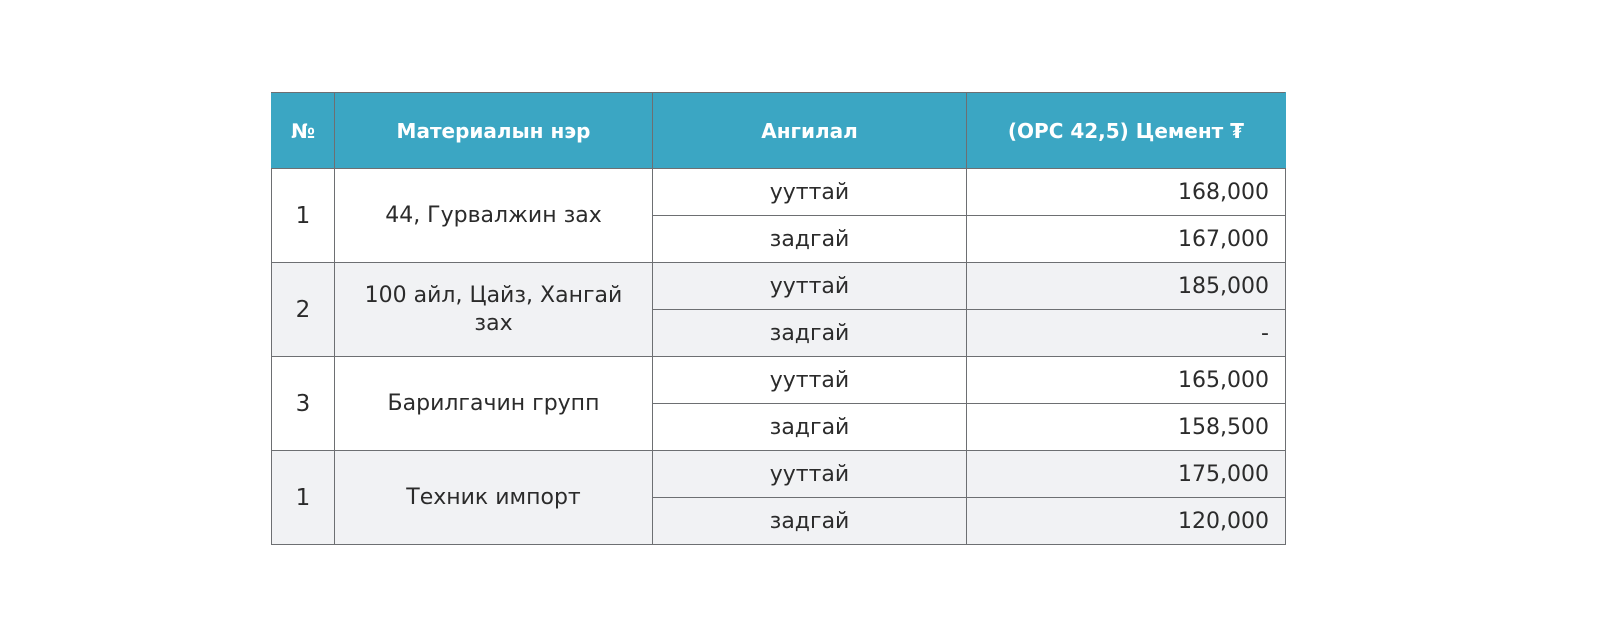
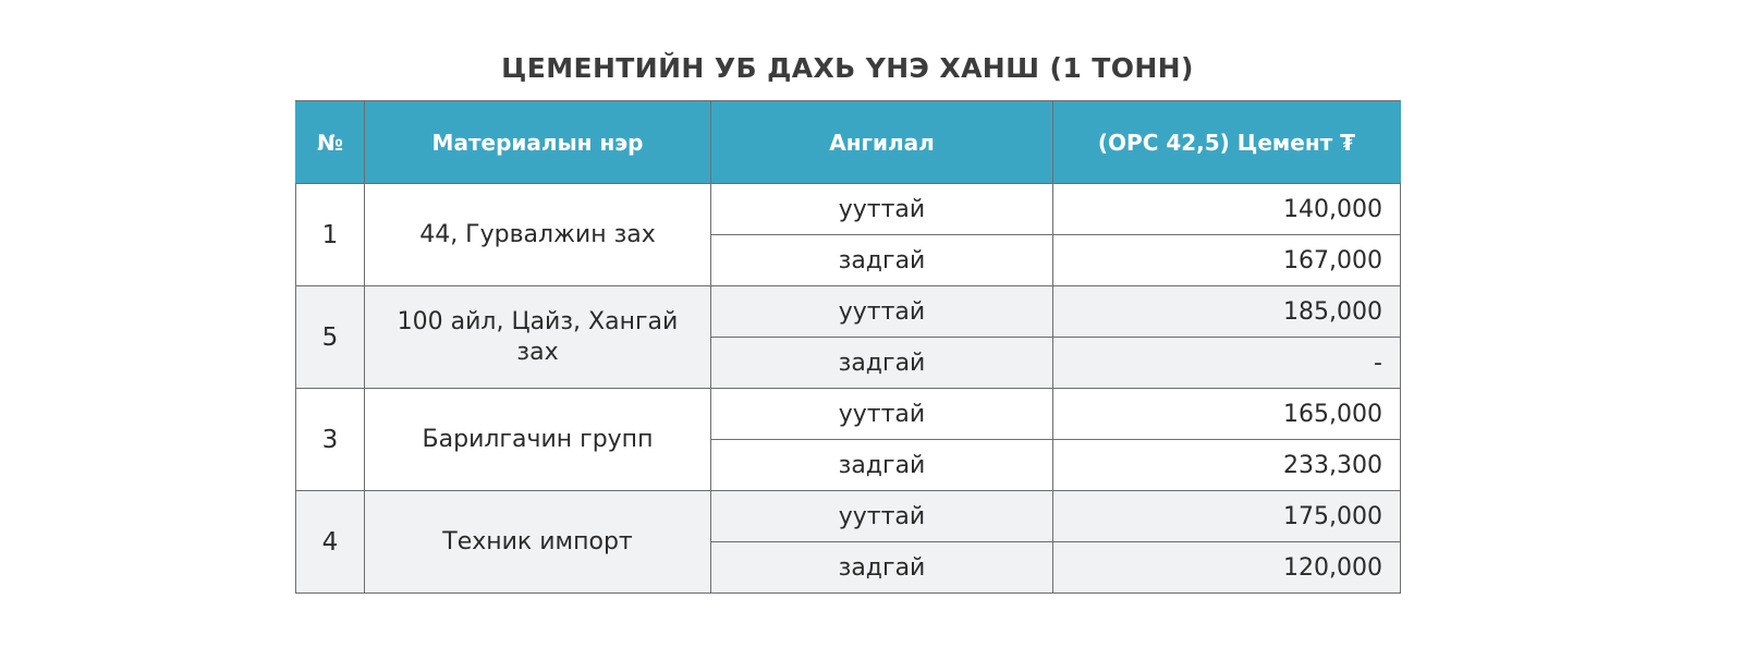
+ ЦЕМЕНТИЙН УБ ДАХЬ ҮНЭ ХАНШ (1 ТОНН)
  №	Материалын нэр	Ангилал	(ОРС 42,5) Цемент ₮
- 1	44, Гурвалжин зах	ууттай	168,000
+ 1	44, Гурвалжин зах	ууттай	140,000
  задгай	167,000
- 2	100 айл, Цайз, Хангай зах	ууттай	185,000
+ 5	100 айл, Цайз, Хангай зах	ууттай	185,000
  задгай	-
  3	Барилгачин групп	ууттай	165,000
- задгай	158,500
+ задгай	233,300
- 1	Техник импорт	ууттай	175,000
+ 4	Техник импорт	ууттай	175,000
  задгай	120,000
